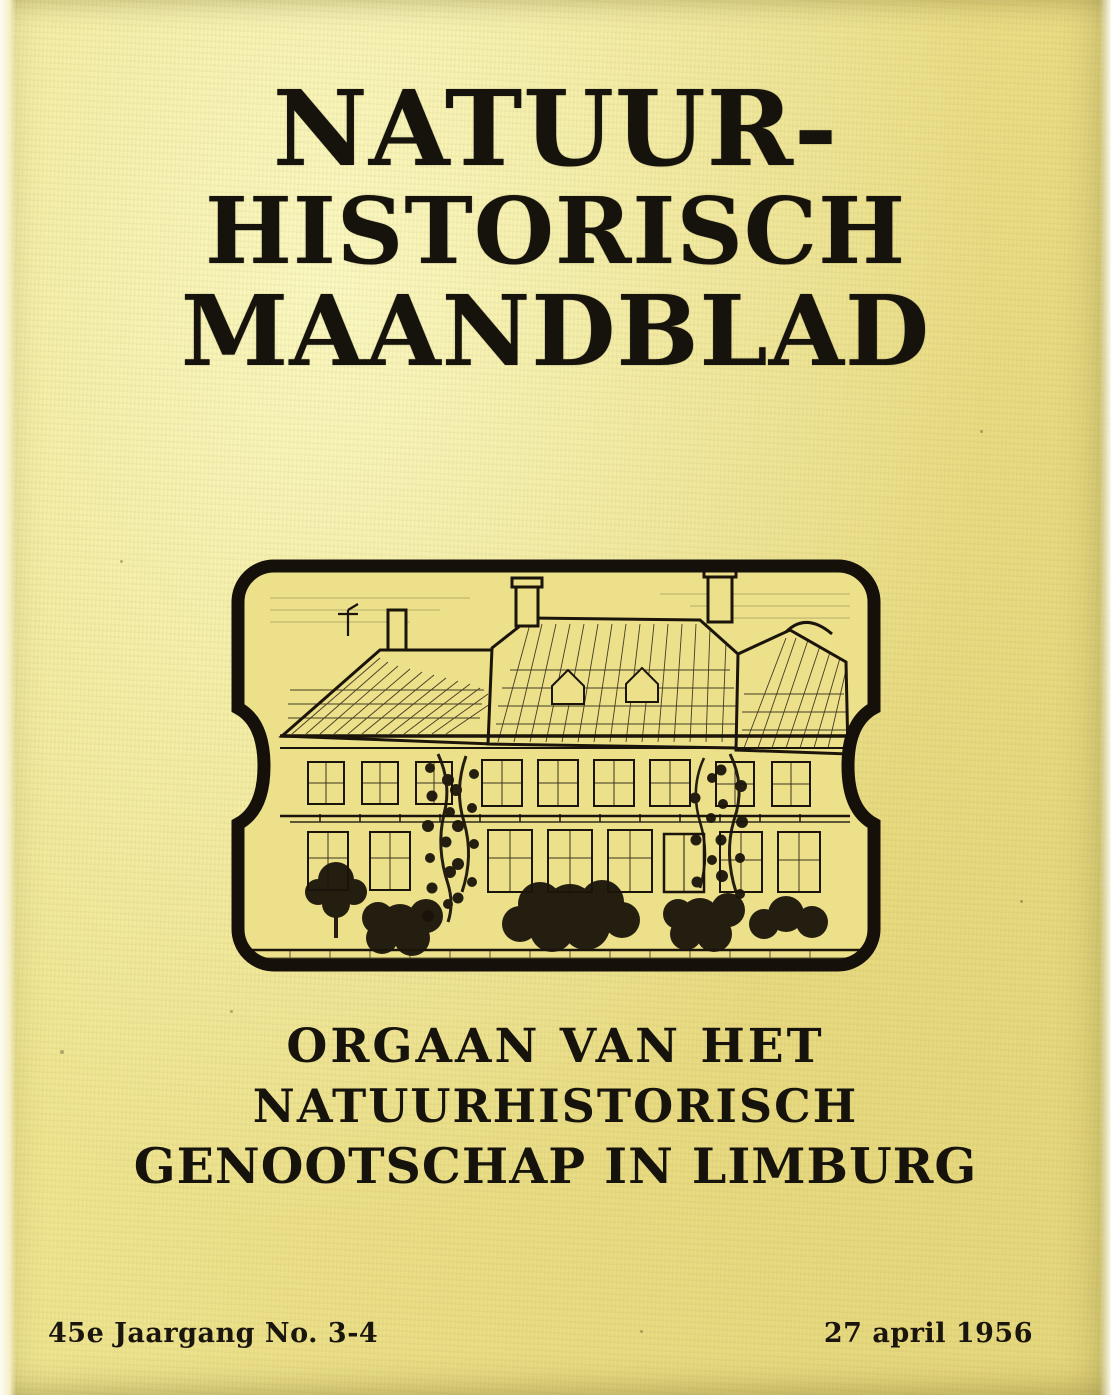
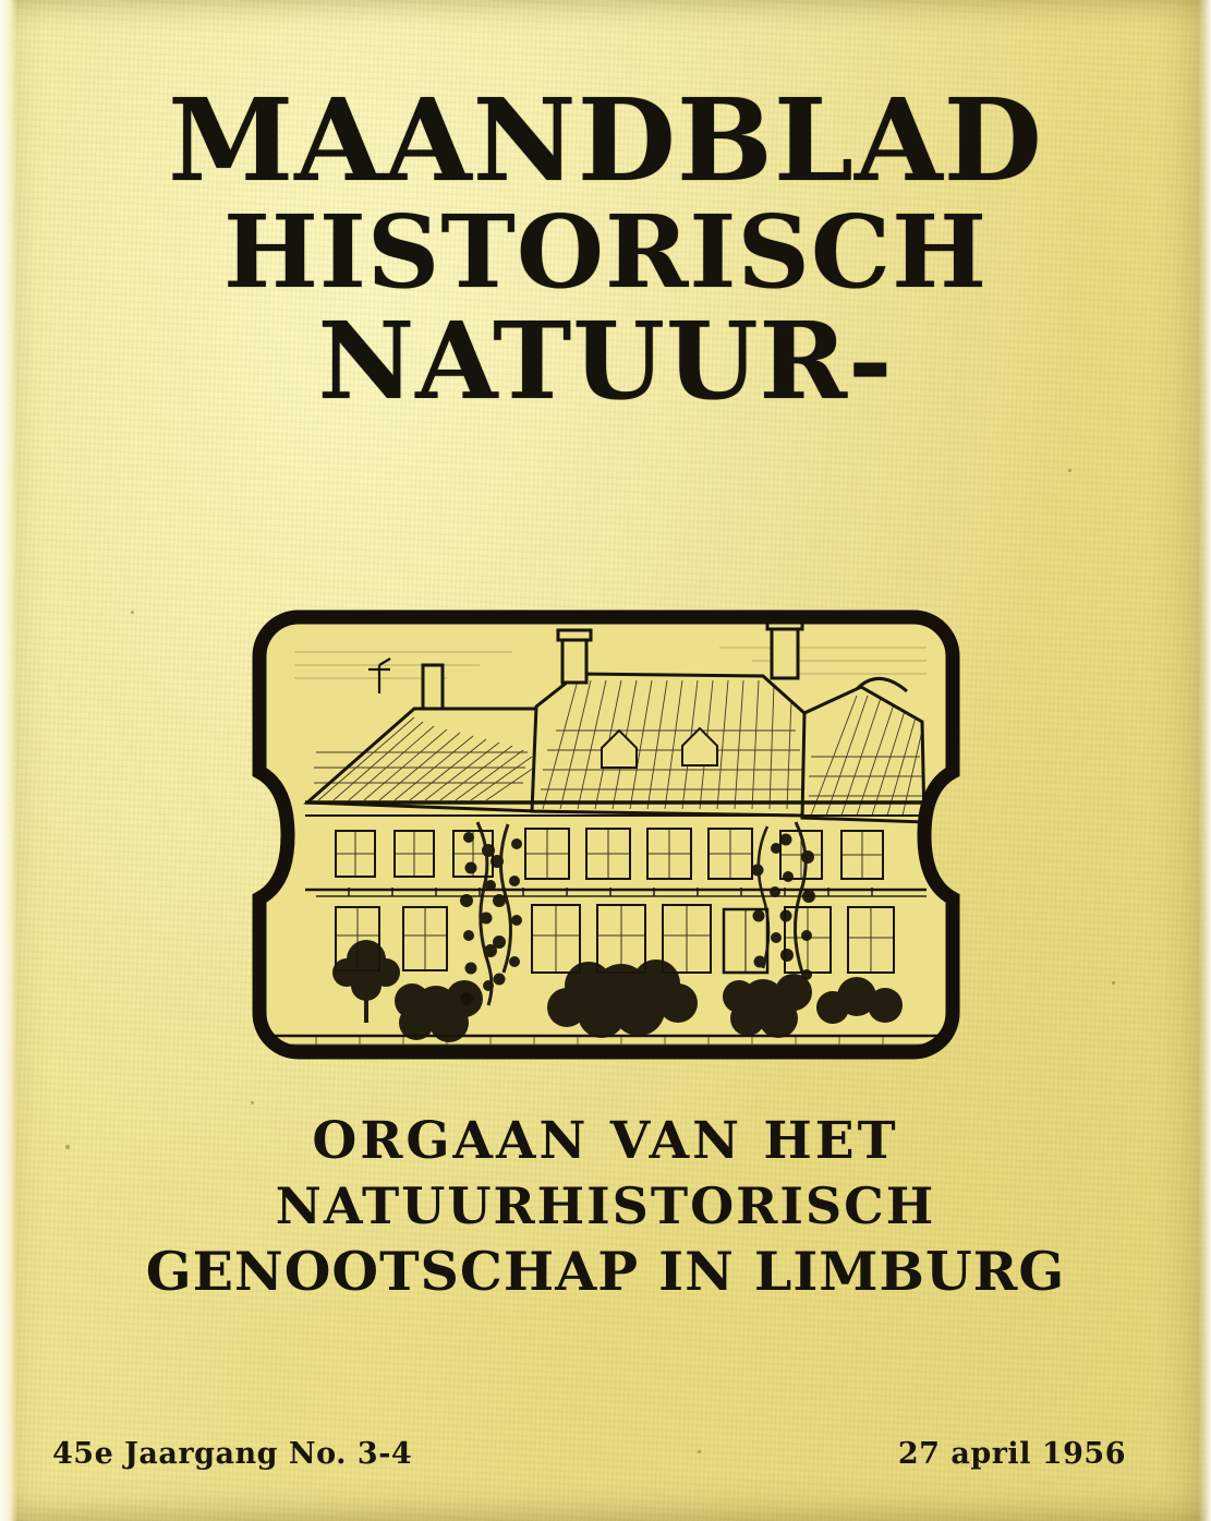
- NATUUR-
+ MAANDBLAD
  HISTORISCH
- MAANDBLAD
+ NATUUR-
  ORGAAN VAN HET
  NATUURHISTORISCH
  GENOOTSCHAP IN LIMBURG
  45e Jaargang No. 3-4
  27 april 1956
